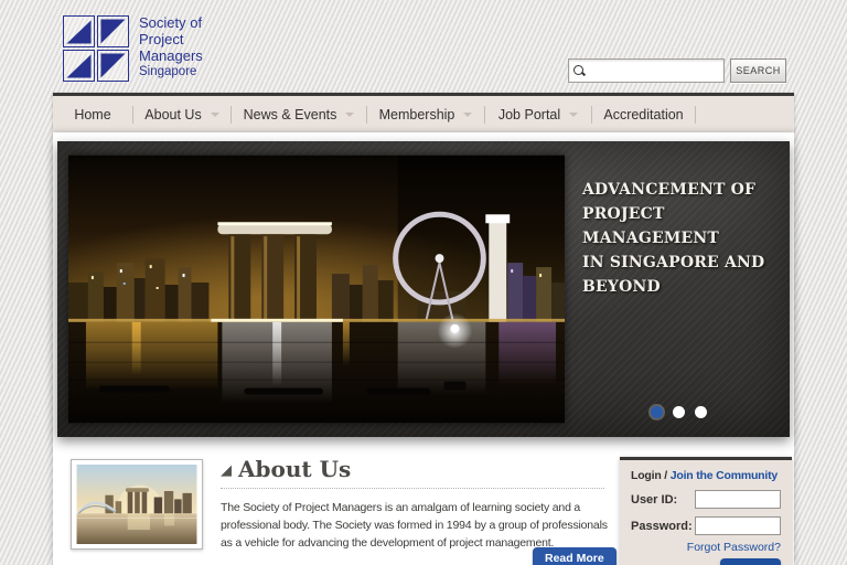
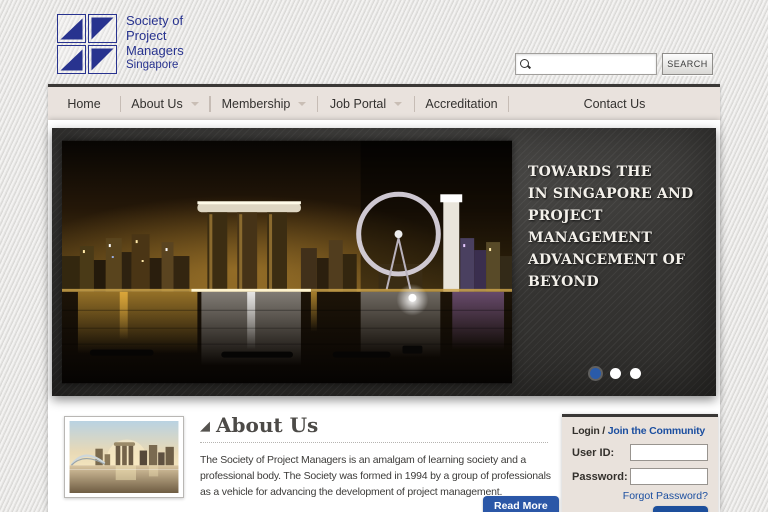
  Society of
  Project
  Managers
  Singapore
  SEARCH
  Home
  About Us
- News & Events
  Membership
  Job Portal
  Accreditation
+ Contact Us
+ TOWARDS THE
- ADVANCEMENT OF
+ IN SINGAPORE AND
  PROJECT MANAGEMENT
- IN SINGAPORE AND
+ ADVANCEMENT OF
  BEYOND
  ◢ About Us
  The Society of Project Managers is an amalgam of learning society and a professional body. The Society was formed in 1994 by a group of professionals as a vehicle for advancing the development of project management.
  Read More
  Login / Join the Community
  User ID:
  Password:
  Forgot Password?
